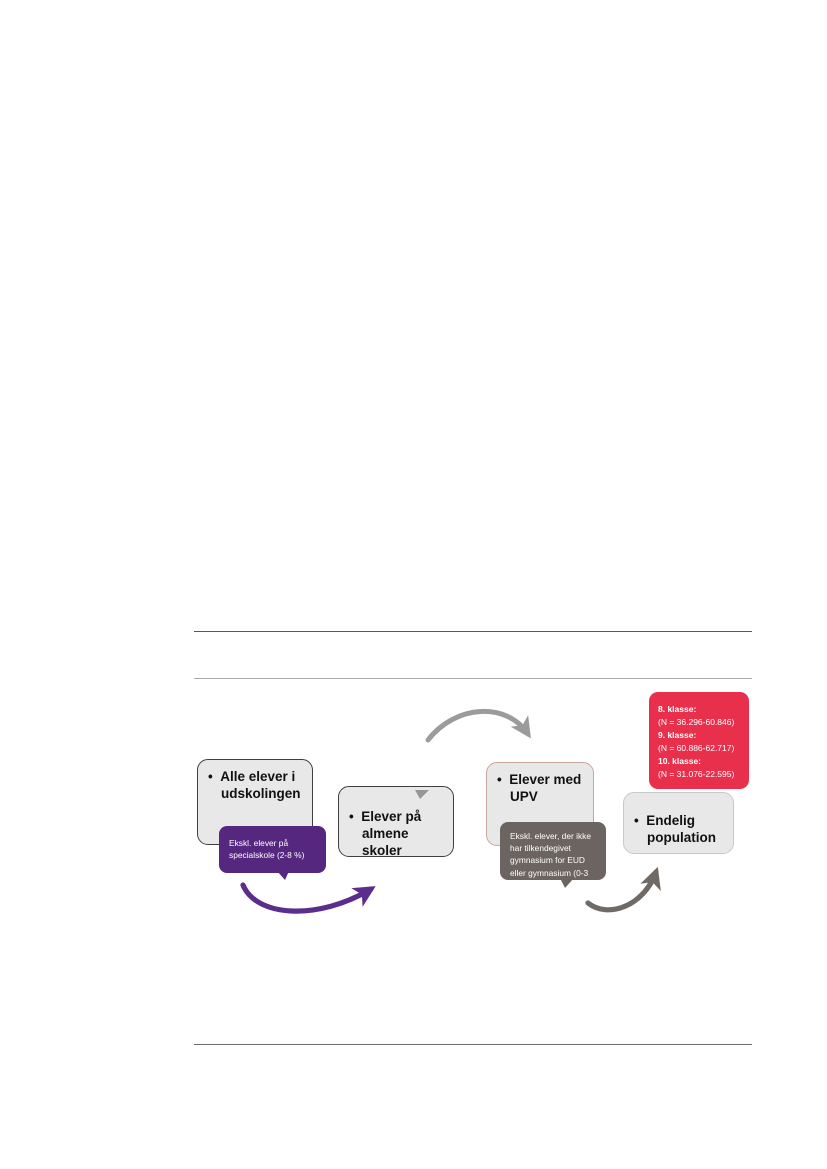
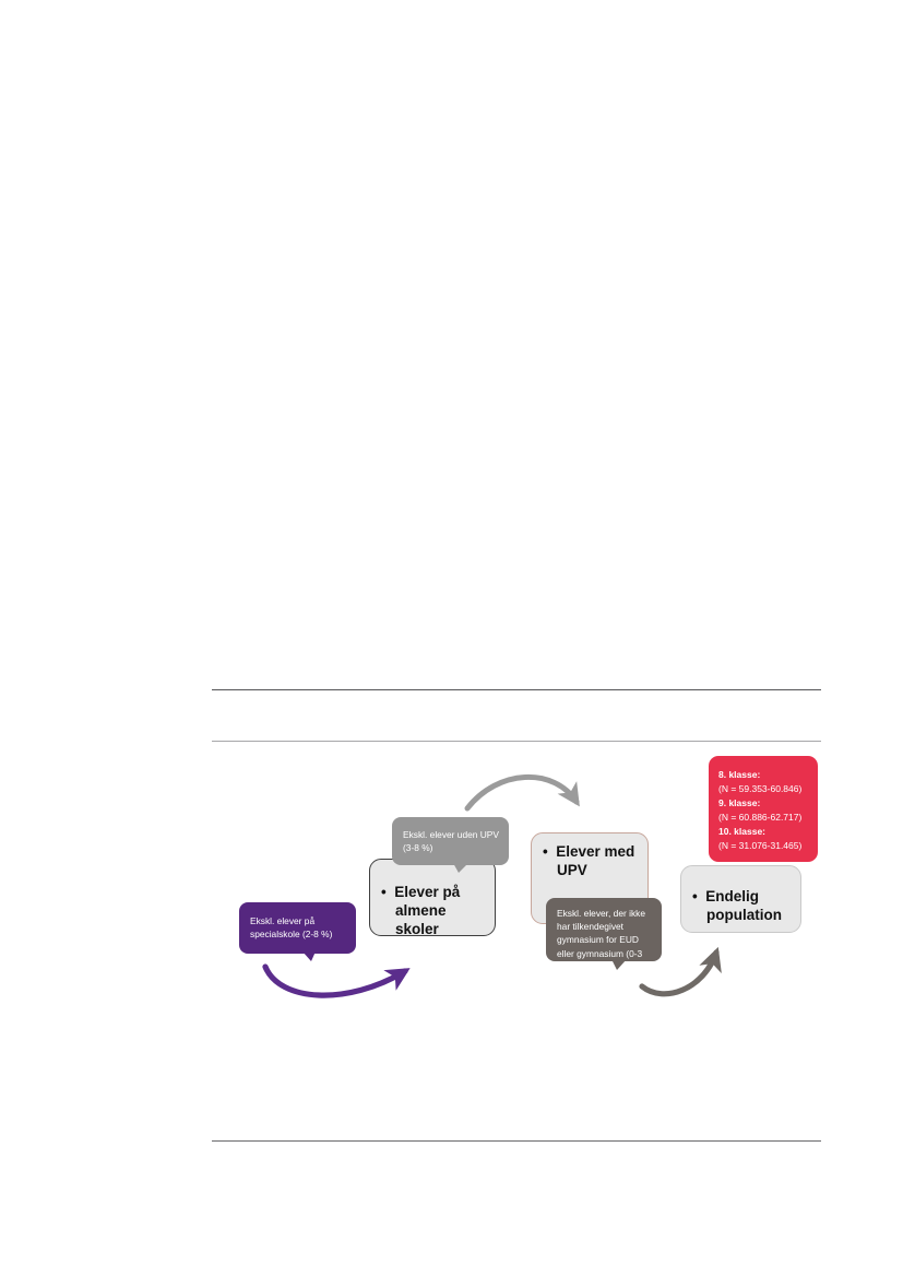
- Alle elever i udskolingen
  Elever på almene skoler
  Elever med UPV
  Endelig population
  Ekskl. elever på specialskole (2-8 %)
+ Ekskl. elever uden UPV (3-8 %)
  Ekskl. elever, der ikke har tilkendegivet gymnasium for EUD eller gymnasium (0-3 %)
  8. klasse:
- (N = 36.296-60.846)
+ (N = 59.353-60.846)
  9. klasse:
  (N = 60.886-62.717)
  10. klasse:
- (N = 31.076-22.595)
+ (N = 31.076-31.465)
